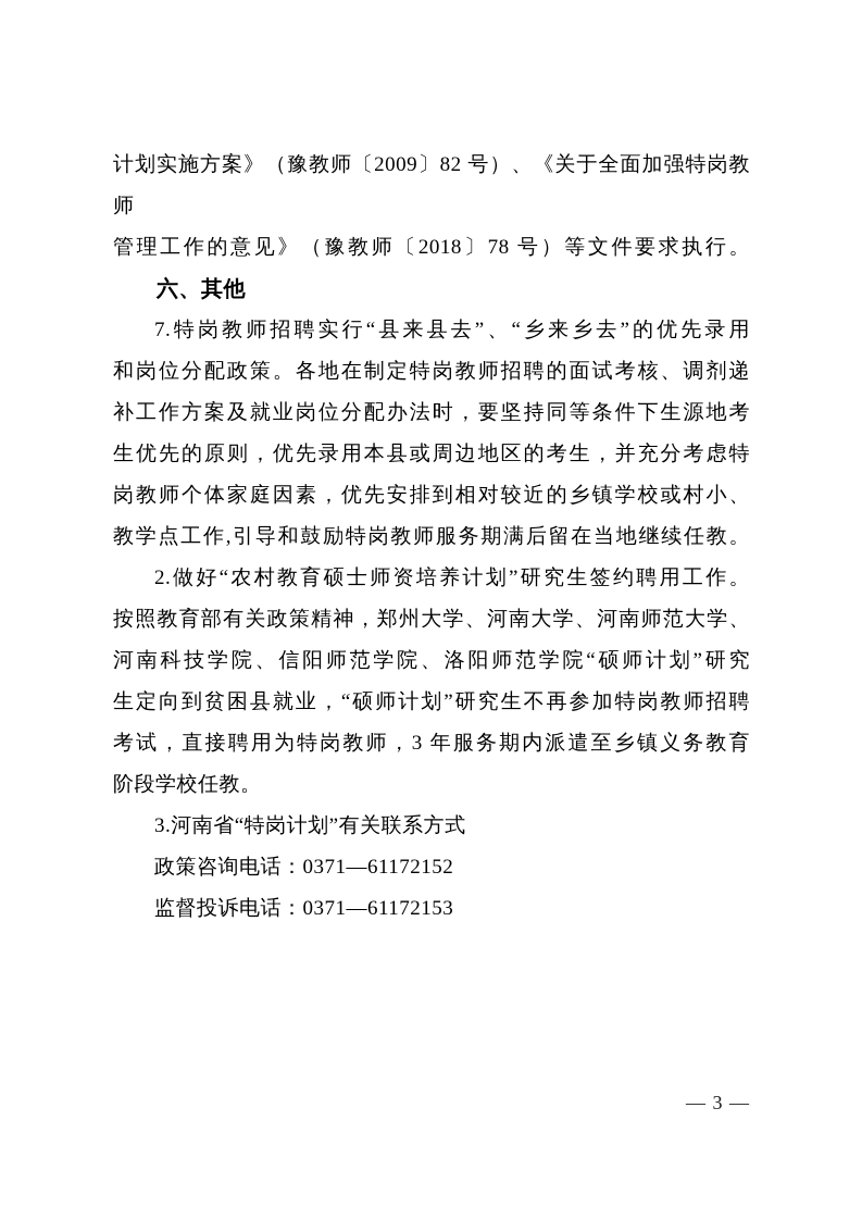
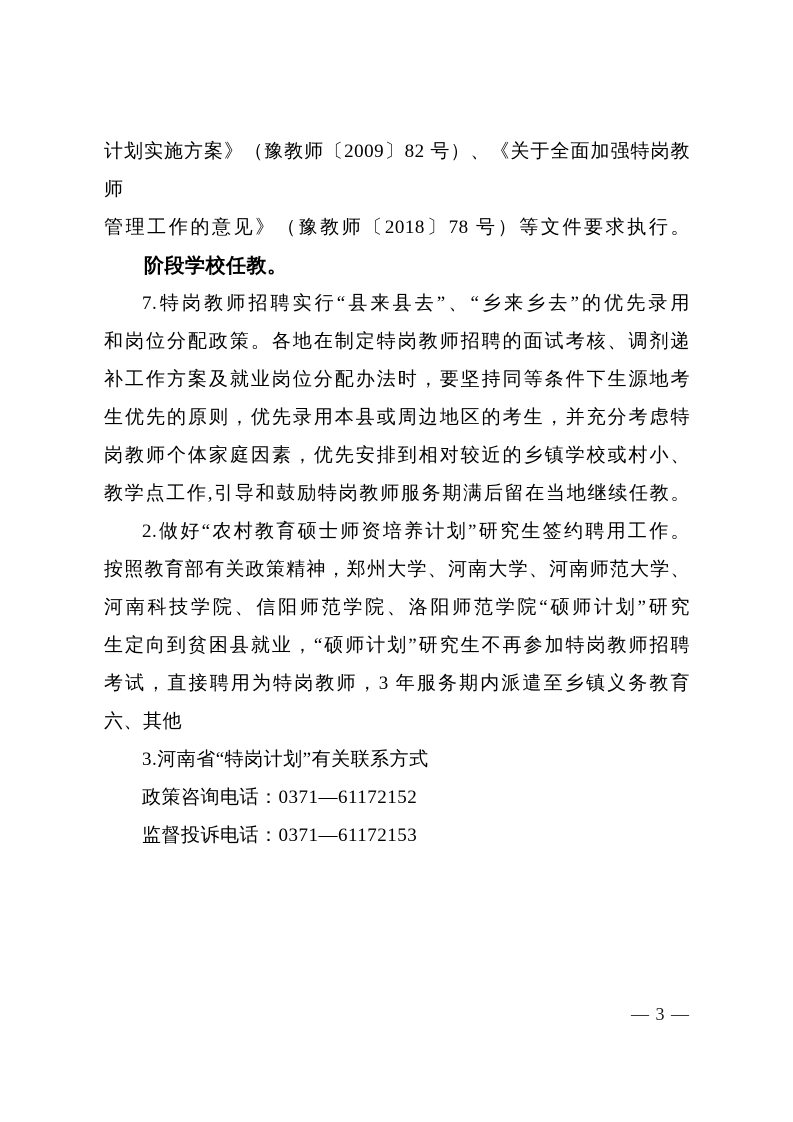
  计划实施方案》（豫教师〔2009〕82 号）、《关于全面加强特岗教师
  管理工作的意见》（豫教师〔2018〕78 号）等文件要求执行。
- 六、其他
+ 阶段学校任教。
  7.特岗教师招聘实行“县来县去”、“乡来乡去”的优先录用
  和岗位分配政策。各地在制定特岗教师招聘的面试考核、调剂递
  补工作方案及就业岗位分配办法时，要坚持同等条件下生源地考
  生优先的原则，优先录用本县或周边地区的考生，并充分考虑特
  岗教师个体家庭因素，优先安排到相对较近的乡镇学校或村小、
  教学点工作,引导和鼓励特岗教师服务期满后留在当地继续任教。
  2.做好“农村教育硕士师资培养计划”研究生签约聘用工作。
  按照教育部有关政策精神，郑州大学、河南大学、河南师范大学、
  河南科技学院、信阳师范学院、洛阳师范学院“硕师计划”研究
  生定向到贫困县就业，“硕师计划”研究生不再参加特岗教师招聘
  考试，直接聘用为特岗教师，3 年服务期内派遣至乡镇义务教育
- 阶段学校任教。
+ 六、其他
  3.河南省“特岗计划”有关联系方式
  政策咨询电话：0371—61172152
  监督投诉电话：0371—61172153
  — 3 —
